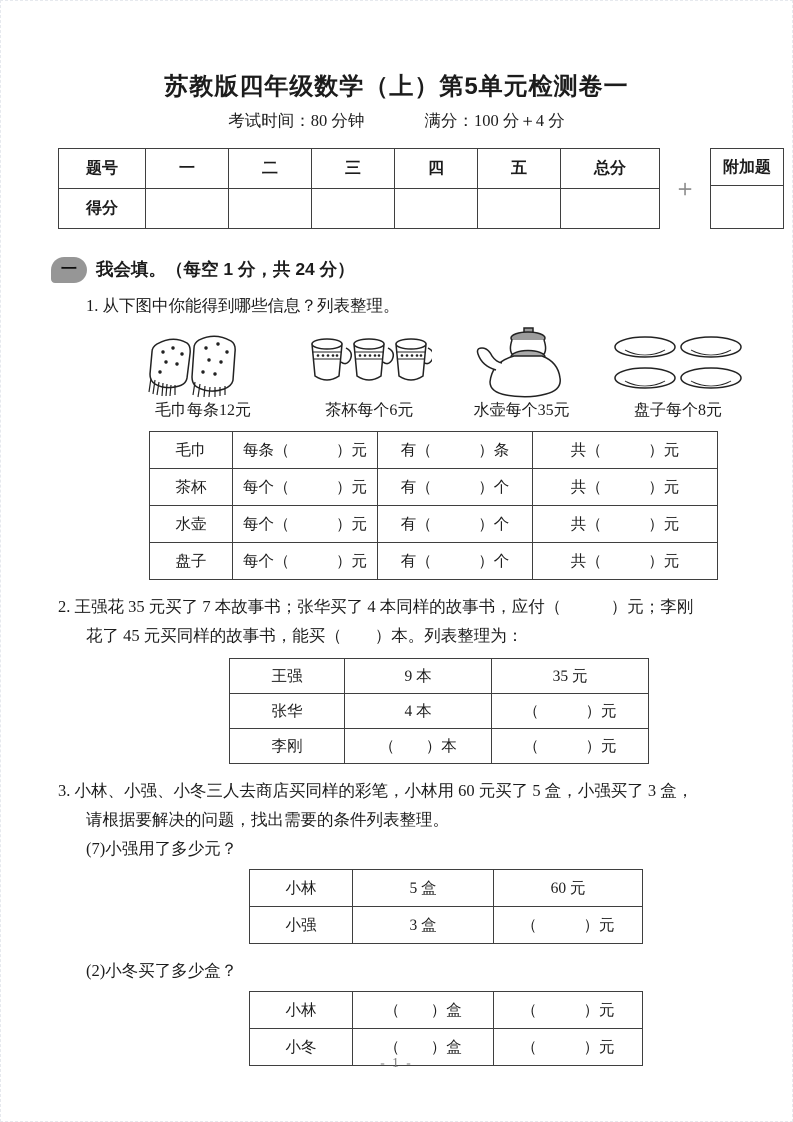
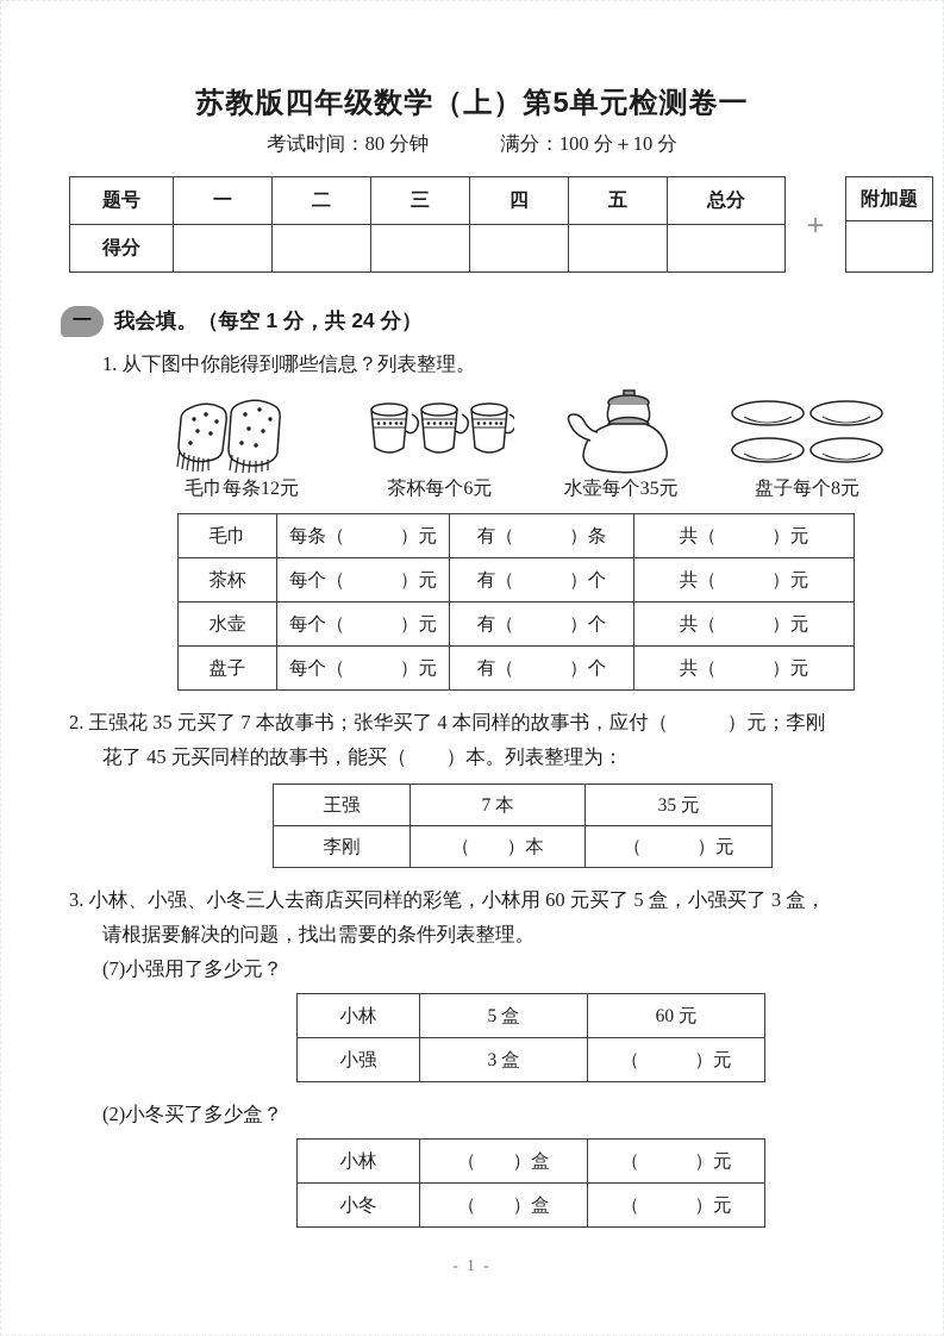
  苏教版四年级数学（上）第5单元检测卷一
- 考试时间：80 分钟 满分：100 分＋4 分
+ 考试时间：80 分钟 满分：100 分＋10 分
  题号	一	二	三	四	五	总分
  得分
  ＋
  附加题
  一
  我会填。（每空 1 分，共 24 分）
  1. 从下图中你能得到哪些信息？列表整理。
  毛巾每条12元
  茶杯每个6元
  水壶每个35元
  盘子每个8元
  毛巾	每条（ ）元	有（ ）条	共（ ）元
  茶杯	每个（ ）元	有（ ）个	共（ ）元
  水壶	每个（ ）元	有（ ）个	共（ ）元
  盘子	每个（ ）元	有（ ）个	共（ ）元
  2. 王强花 35 元买了 7 本故事书；张华买了 4 本同样的故事书，应付（ ）元；李刚
  花了 45 元买同样的故事书，能买（ ）本。列表整理为：
- 王强	9 本	35 元
+ 王强	7 本	35 元
- 张华	4 本	（ ）元
  李刚	（ ）本	（ ）元
  3. 小林、小强、小冬三人去商店买同样的彩笔，小林用 60 元买了 5 盒，小强买了 3 盒，
  请根据要解决的问题，找出需要的条件列表整理。
  (7)小强用了多少元？
  小林	5 盒	60 元
  小强	3 盒	（ ）元
  (2)小冬买了多少盒？
  小林	（ ）盒	（ ）元
  小冬	（ ）盒	（ ）元
  - 1 -
